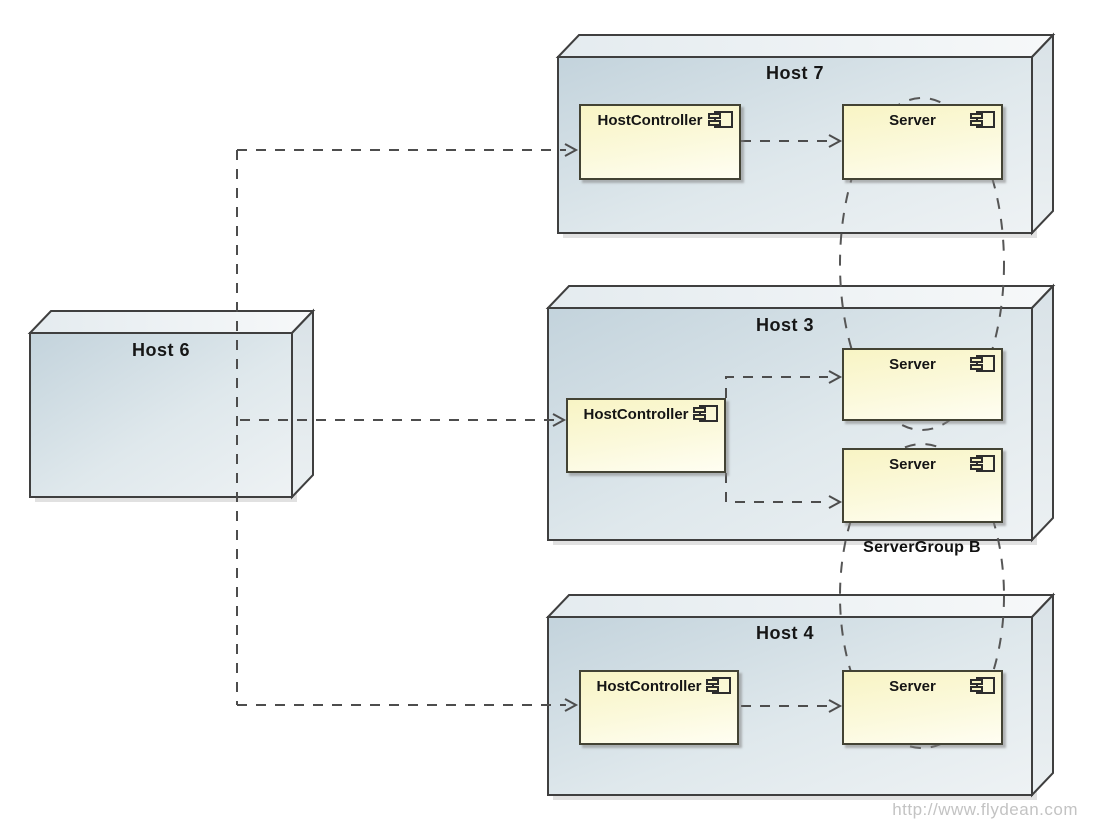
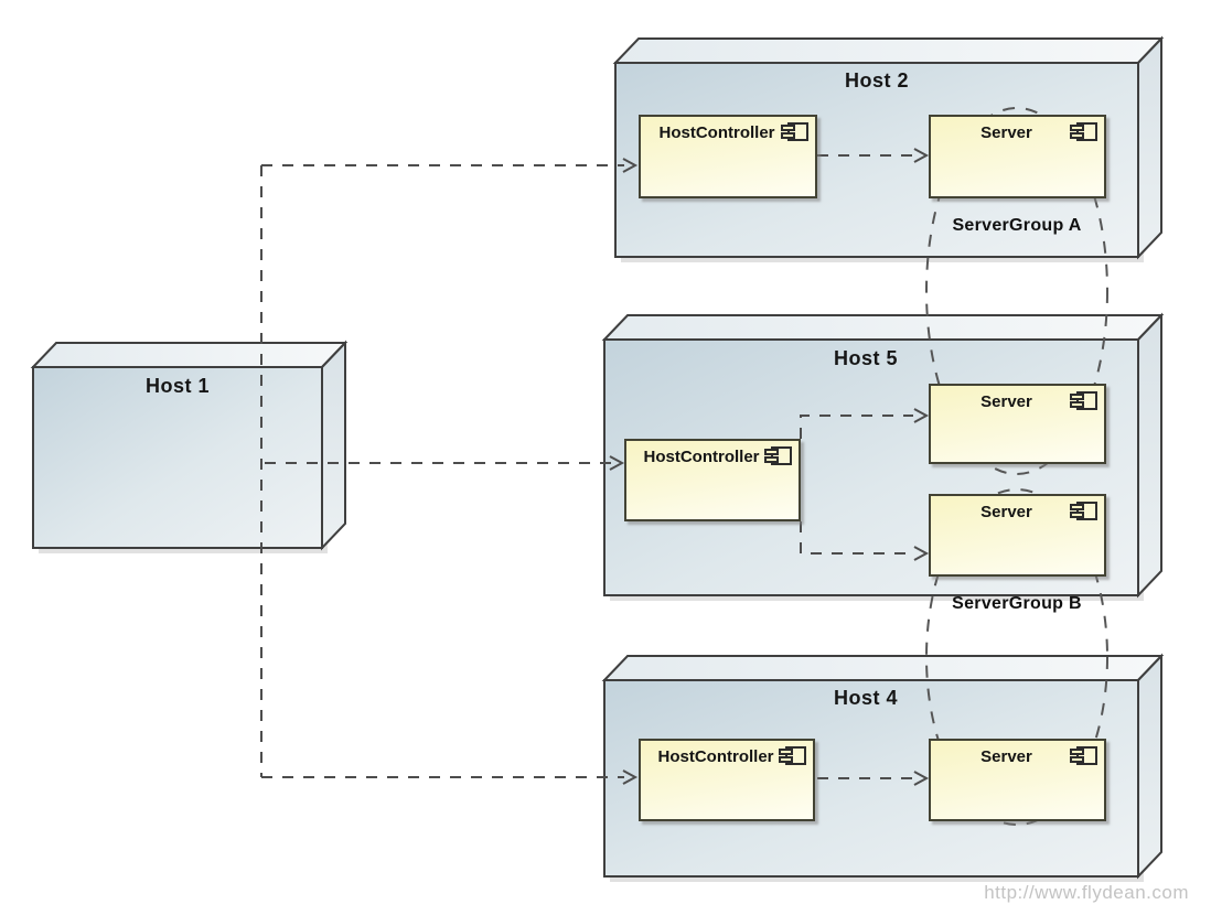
- Host 6
+ Host 1
- Host 7
+ Host 2
- Host 3
+ Host 5
  Host 4
  HostController
  Server
  HostController
  Server
  Server
  HostController
  Server
+ ServerGroup A
  ServerGroup B
  http://www.flydean.com
